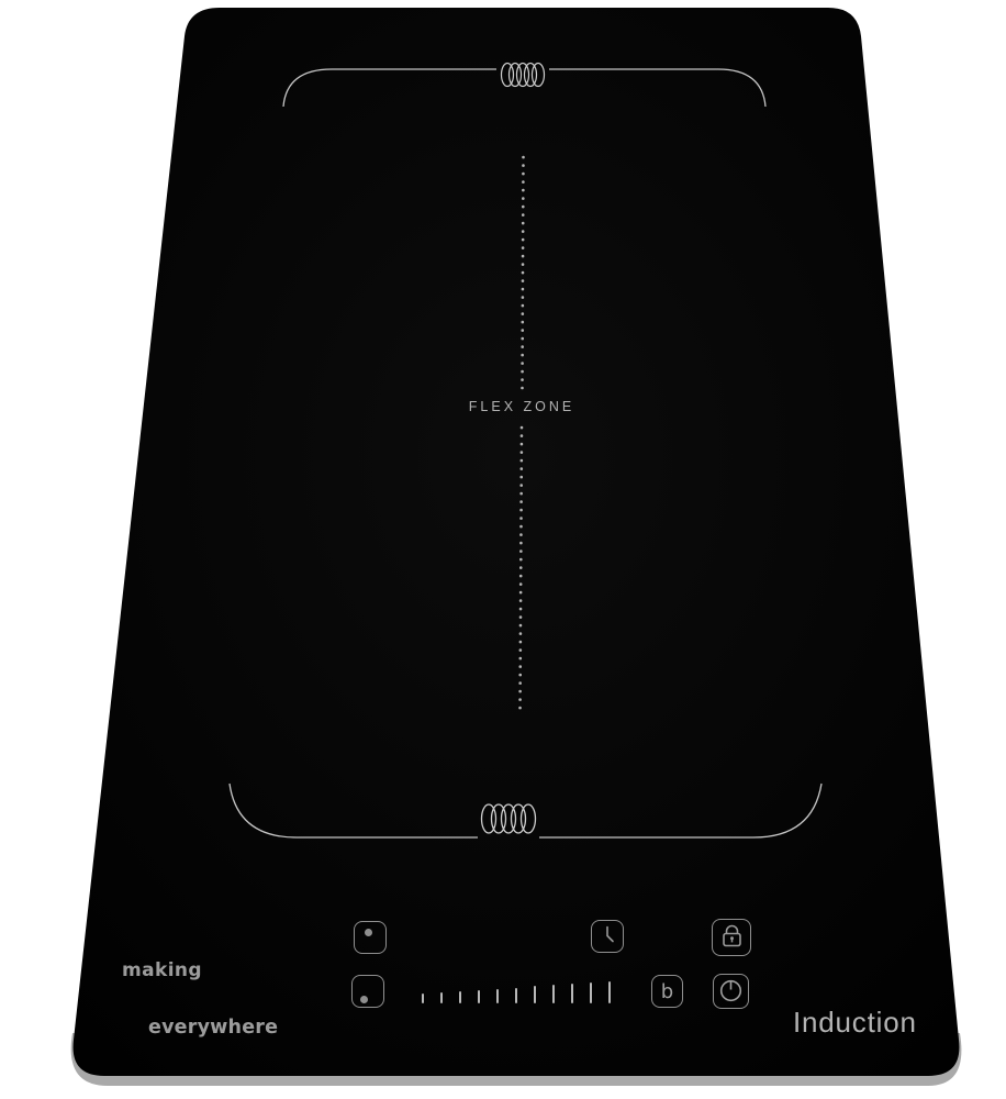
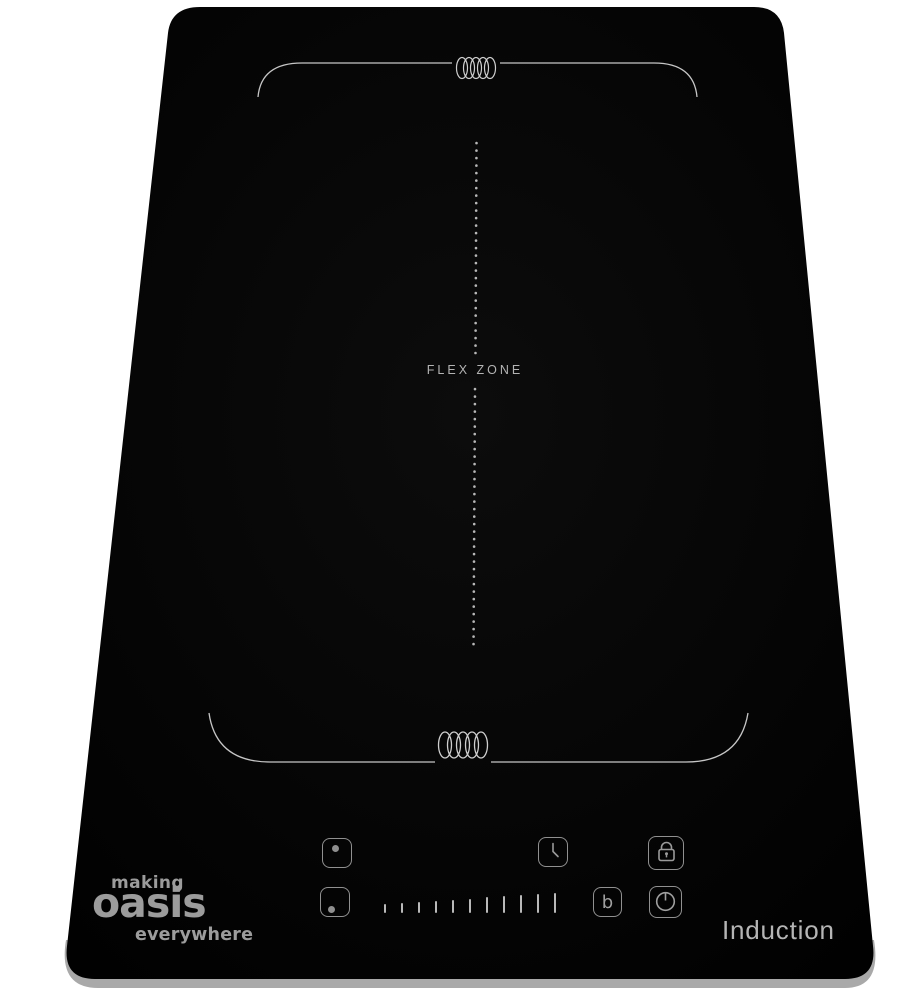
  FLEX ZONE
  b
  making
+ oasis
  everywhere
  Induction
